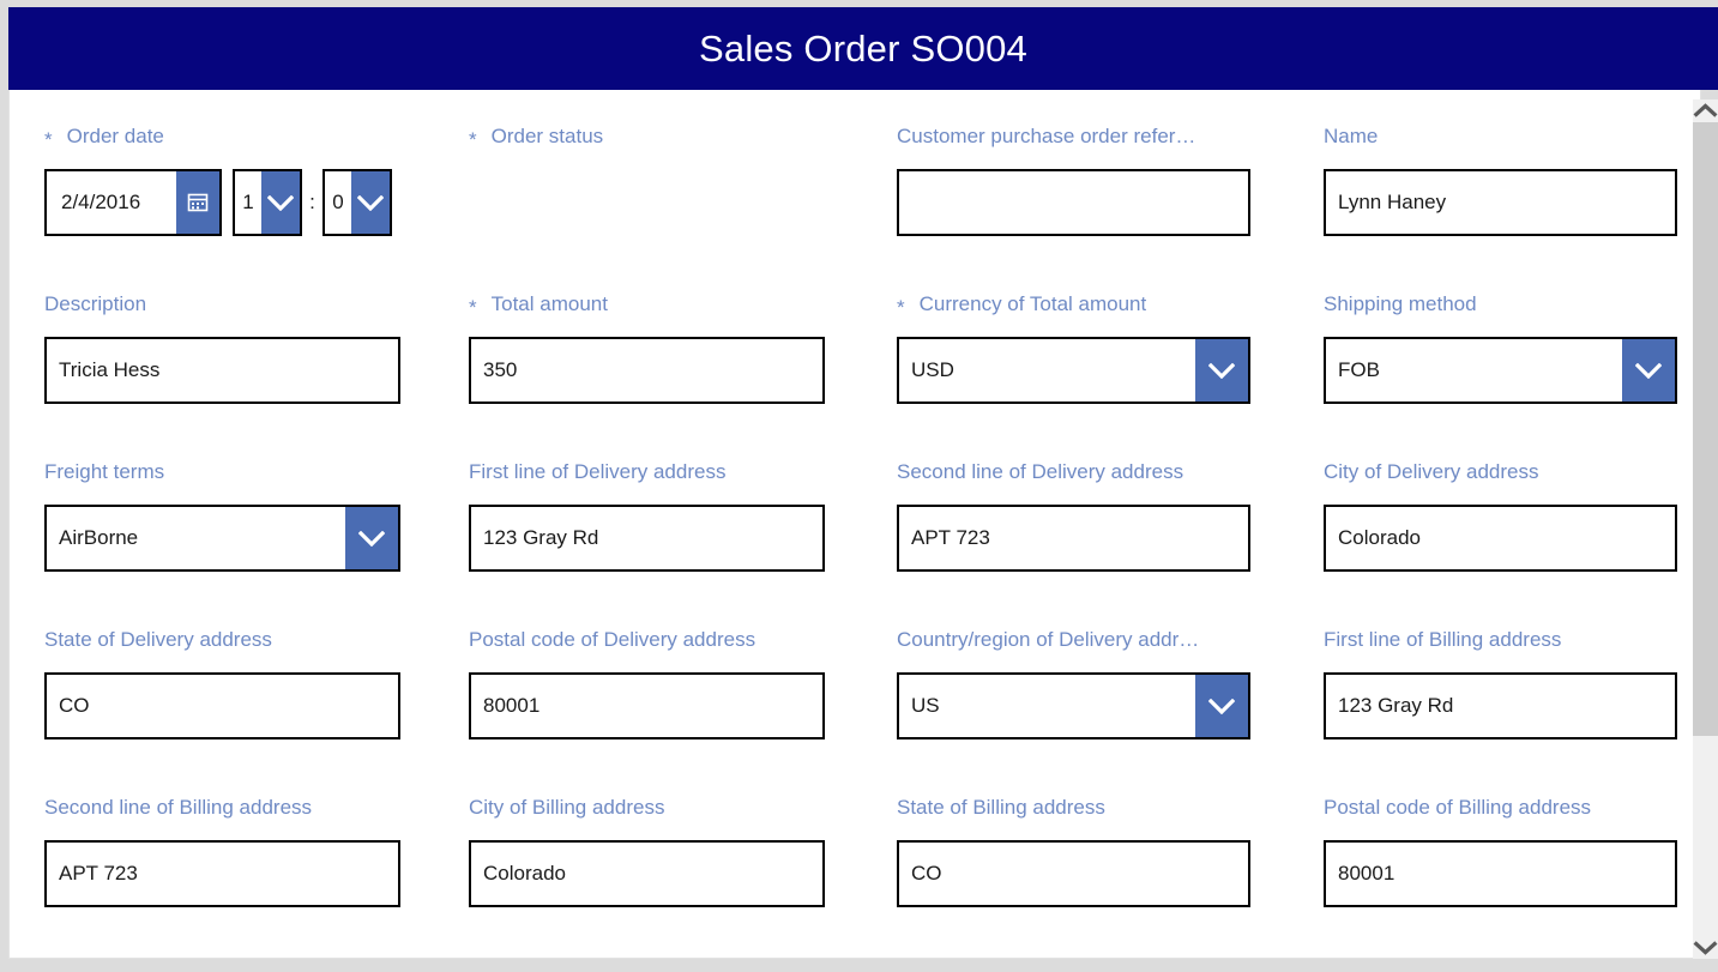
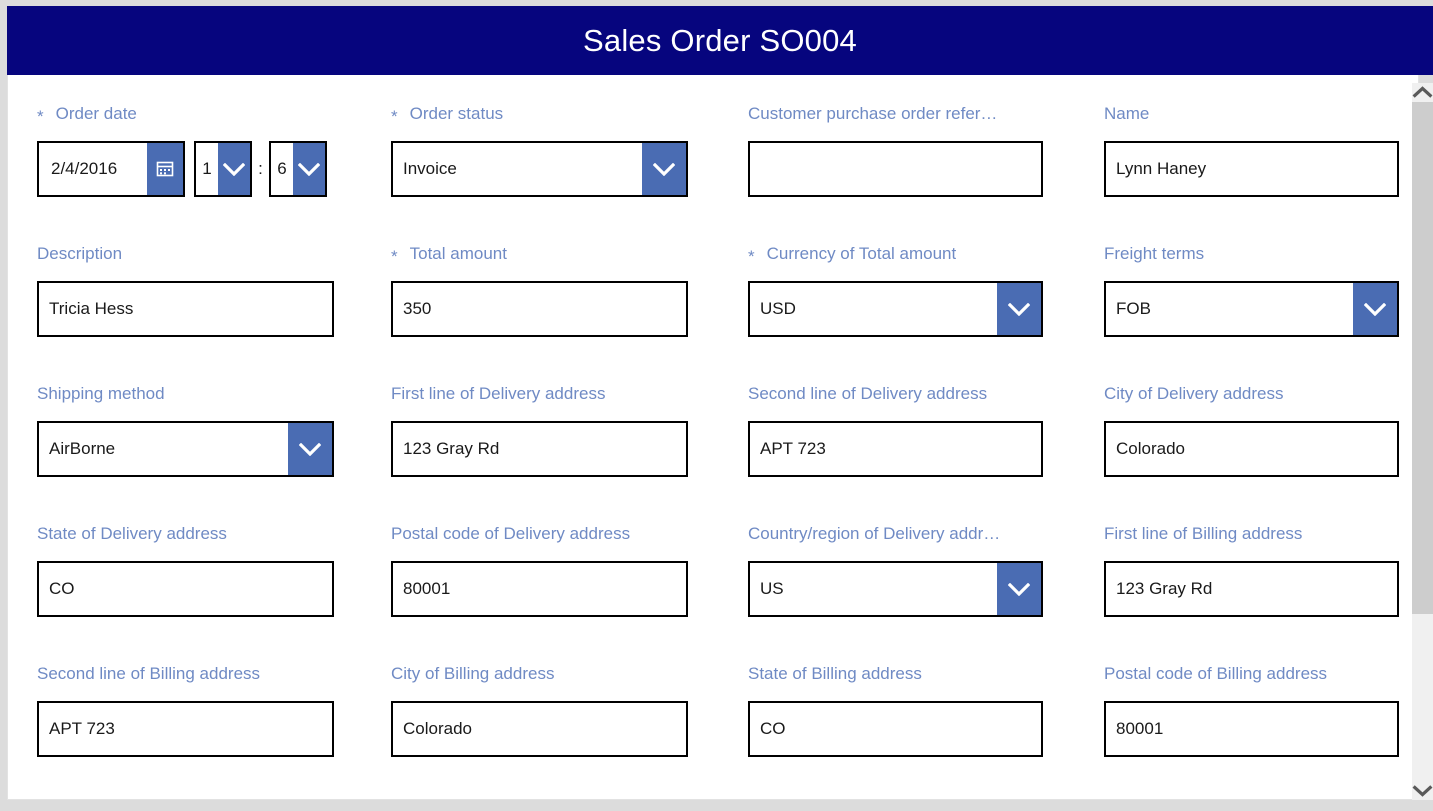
  Sales Order SO004
  *
  Order date
  2/4/2016
  1
  :
- 0
+ 6
  *
  Order status
+ Invoice
  Customer purchase order refer…
  Name
  Lynn Haney
  Description
  Tricia Hess
  *
  Total amount
  350
  *
  Currency of Total amount
  USD
- Shipping method
+ Freight terms
  FOB
- Freight terms
+ Shipping method
  AirBorne
  First line of Delivery address
  123 Gray Rd
  Second line of Delivery address
  APT 723
  City of Delivery address
  Colorado
  State of Delivery address
  CO
  Postal code of Delivery address
  80001
  Country/region of Delivery addr…
  US
  First line of Billing address
  123 Gray Rd
  Second line of Billing address
  APT 723
  City of Billing address
  Colorado
  State of Billing address
  CO
  Postal code of Billing address
  80001
